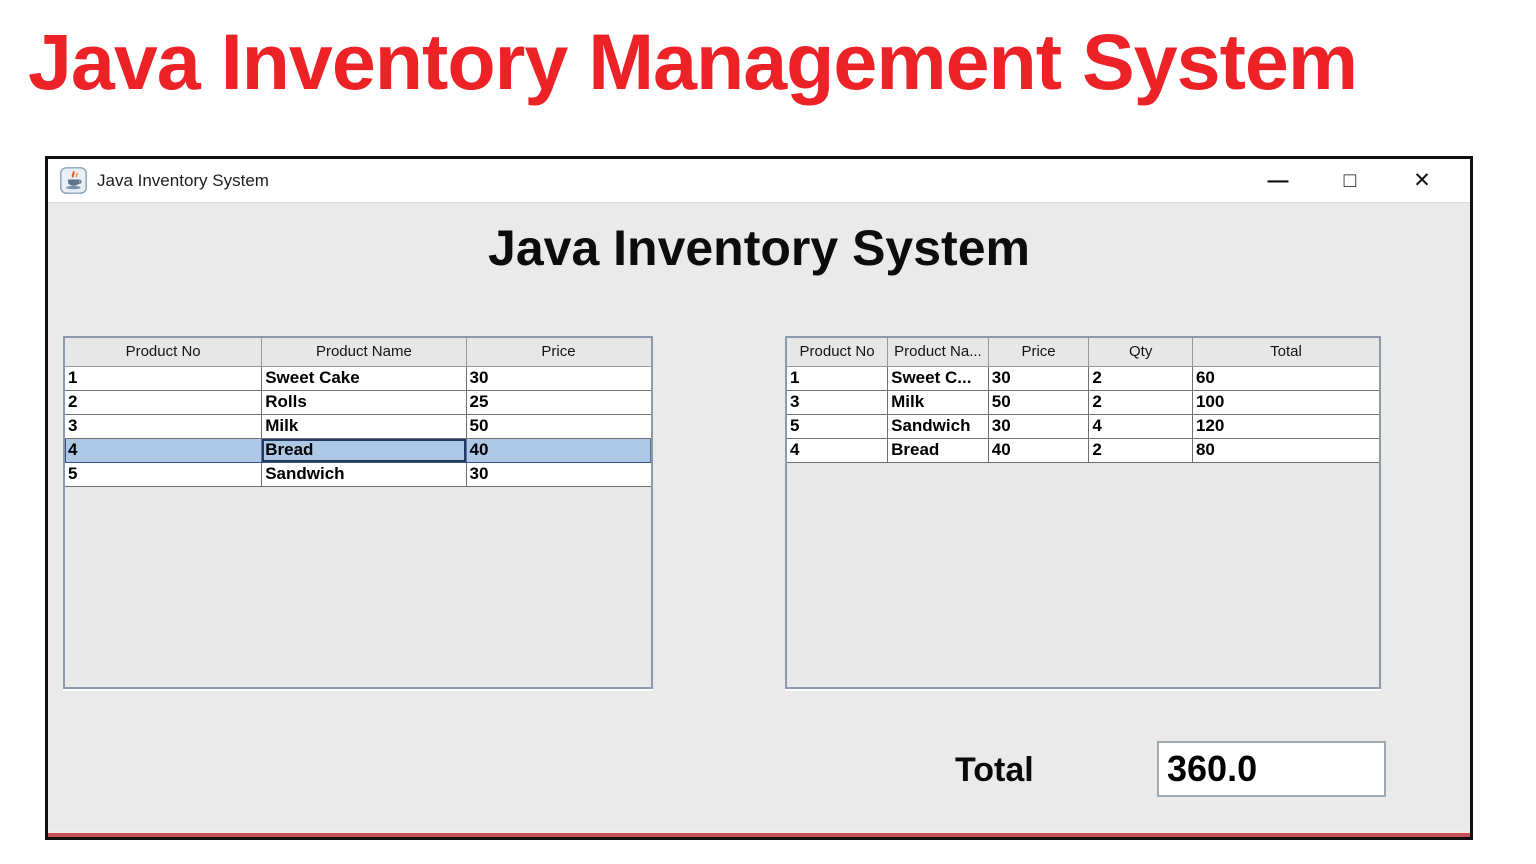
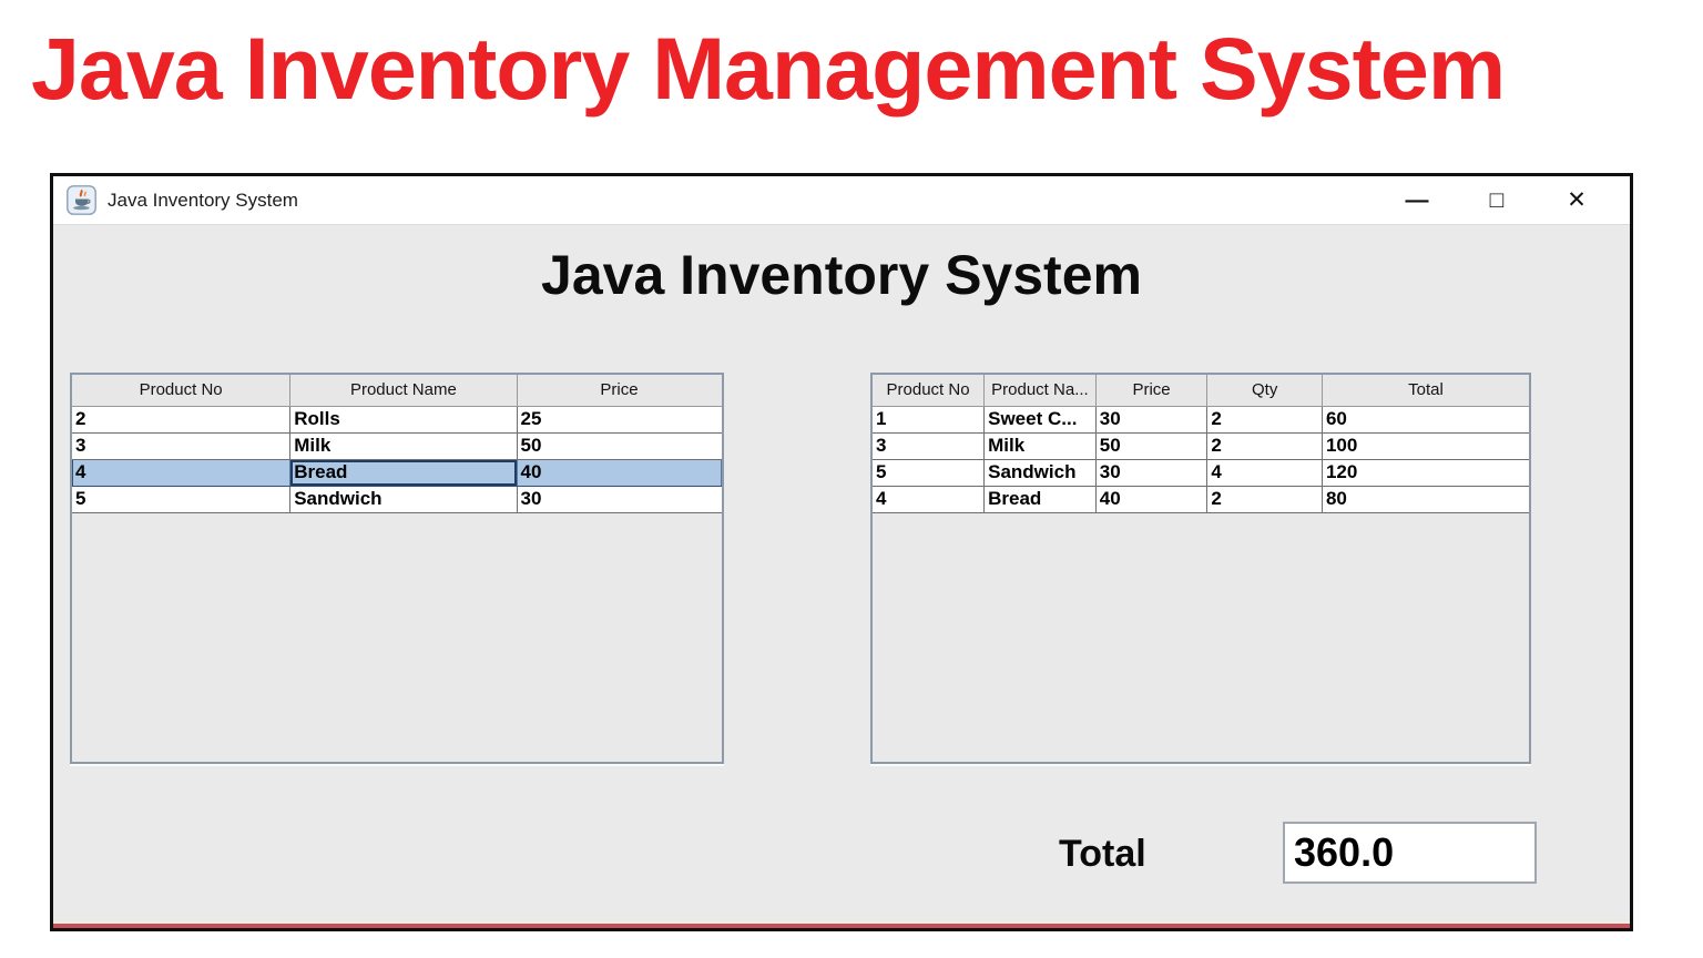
  Java Inventory Management System
  Java Inventory System
  —
  □
  ✕
  Java Inventory System
  Product No	Product Name	Price
- 1	Sweet Cake	30
  2	Rolls	25
  3	Milk	50
  4	Bread	40
  5	Sandwich	30
  Product No	Product Na...	Price	Qty	Total
  1	Sweet C...	30	2	60
  3	Milk	50	2	100
  5	Sandwich	30	4	120
  4	Bread	40	2	80
  Total
  360.0
